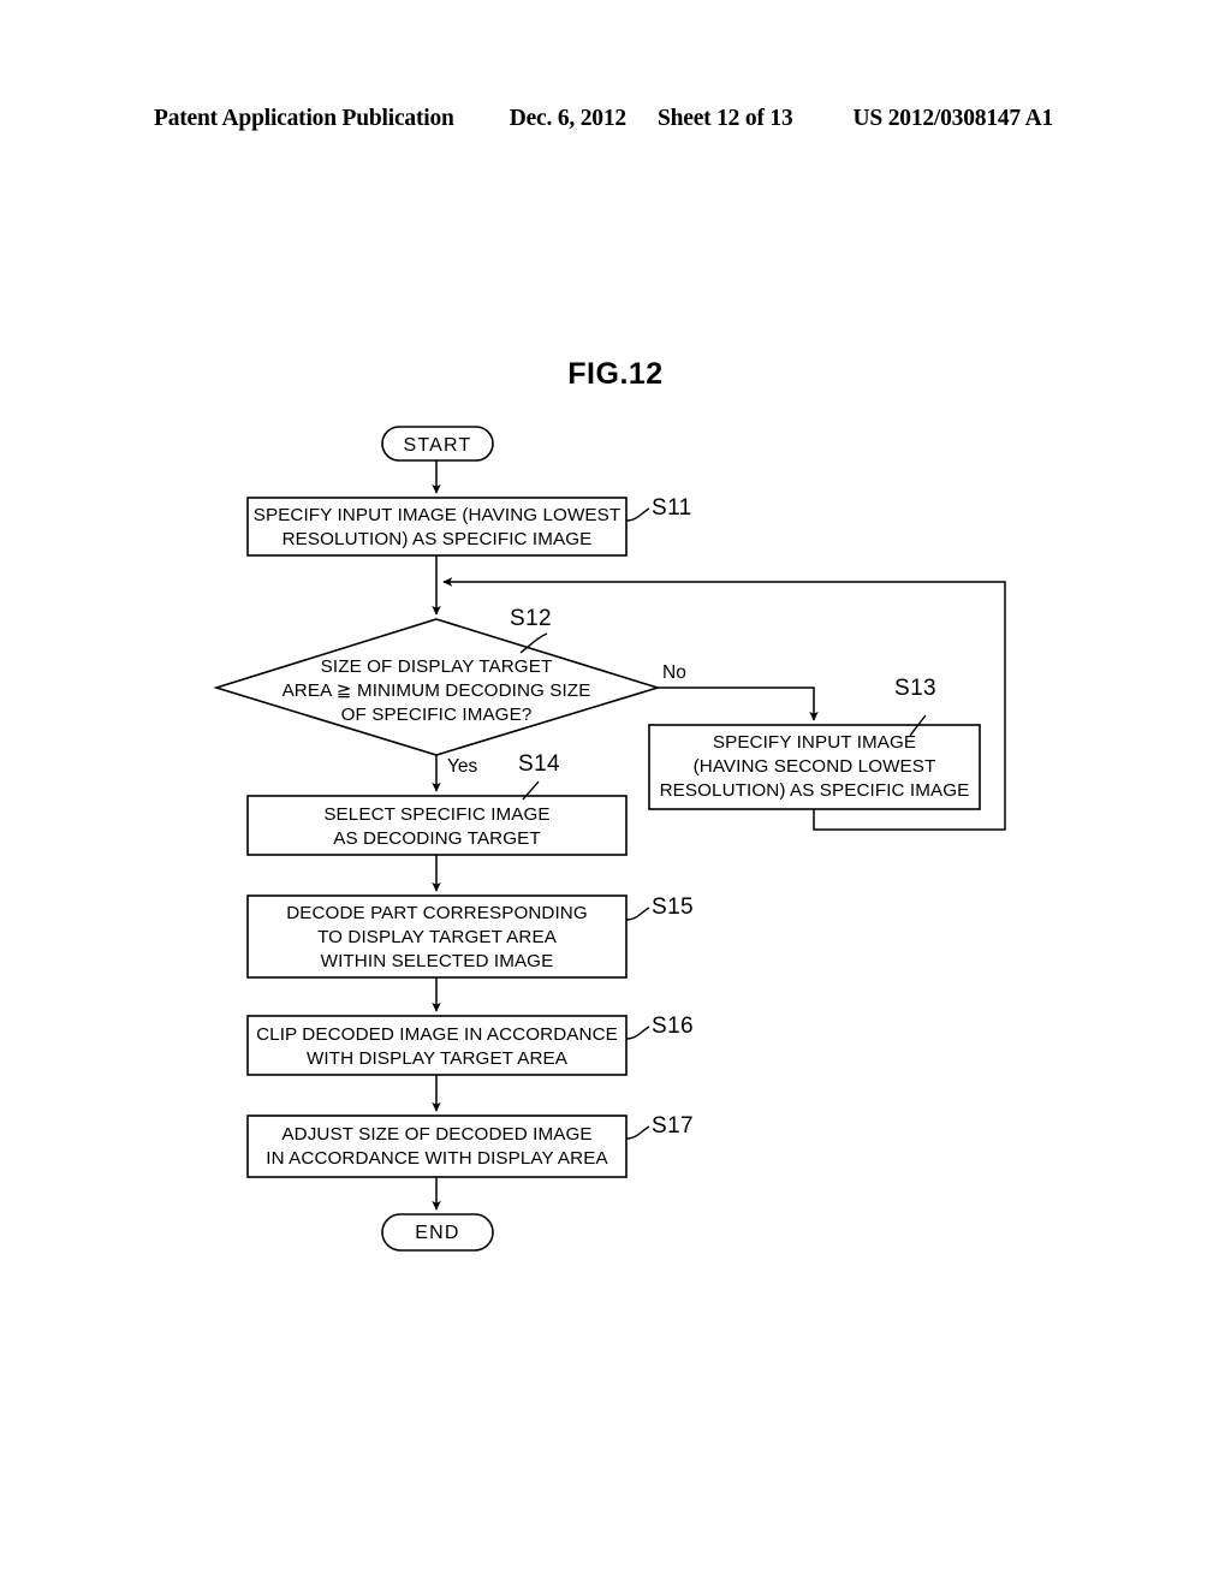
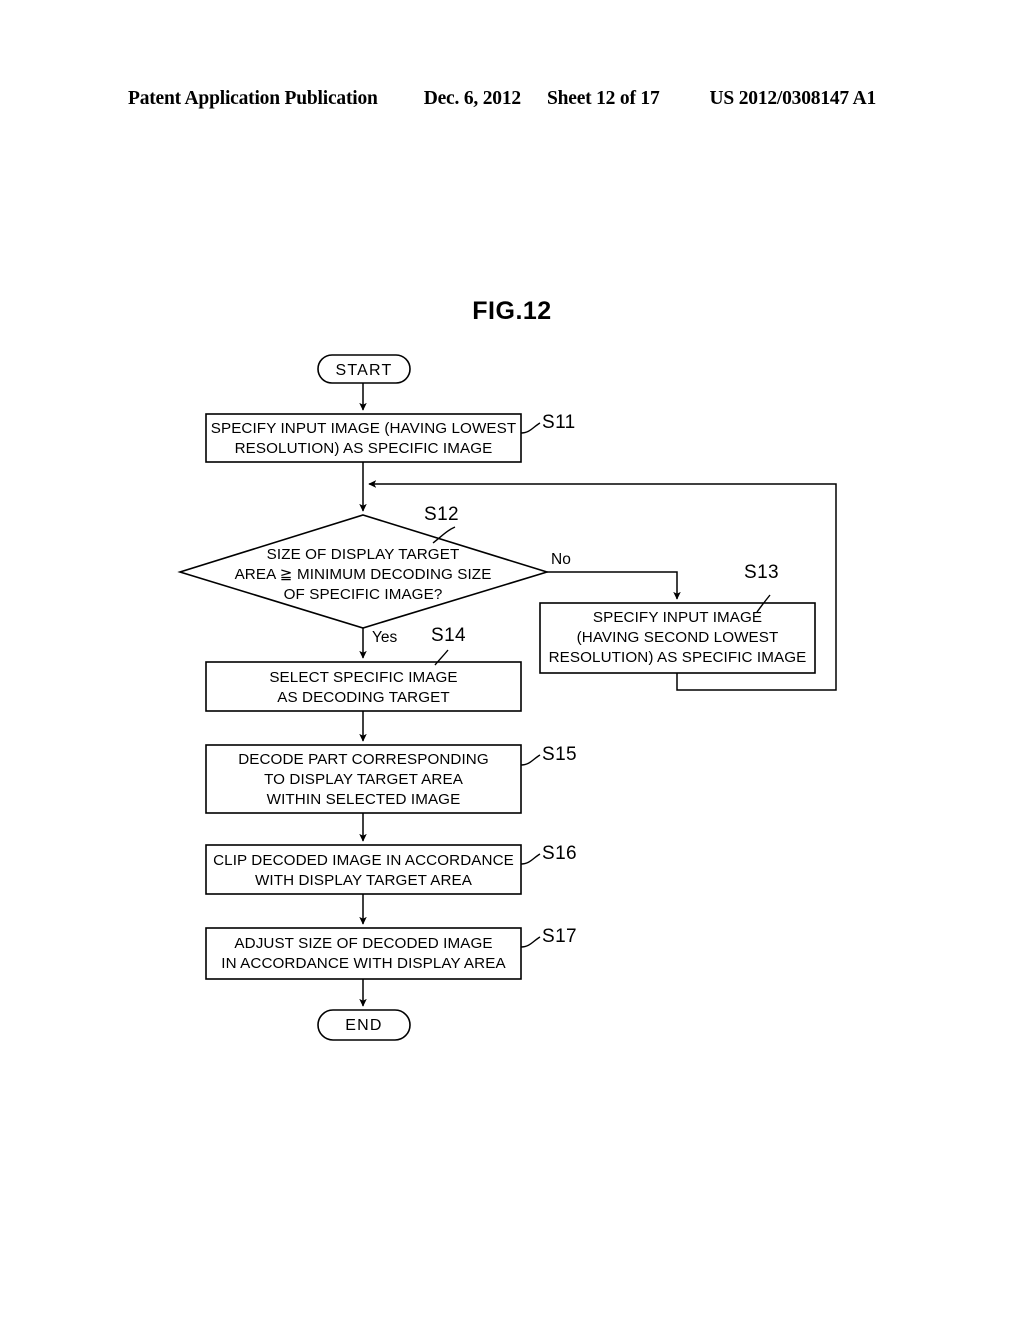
  Patent Application Publication
  Dec. 6, 2012
- Sheet 12 of 13
+ Sheet 12 of 17
  US 2012/0308147 A1
  FIG.12
  START
  SPECIFY INPUT IMAGE (HAVING LOWEST
  RESOLUTION) AS SPECIFIC IMAGE
  SIZE OF DISPLAY TARGET
  AREA ≧ MINIMUM DECODING SIZE
  OF SPECIFIC IMAGE?
  SPECIFY INPUT IMAGE
  (HAVING SECOND LOWEST
  RESOLUTION) AS SPECIFIC IMAGE
  SELECT SPECIFIC IMAGE
  AS DECODING TARGET
  DECODE PART CORRESPONDING
  TO DISPLAY TARGET AREA
  WITHIN SELECTED IMAGE
  CLIP DECODED IMAGE IN ACCORDANCE
  WITH DISPLAY TARGET AREA
  ADJUST SIZE OF DECODED IMAGE
  IN ACCORDANCE WITH DISPLAY AREA
  END
  S11
  S12
  S13
  S14
  S15
  S16
  S17
  Yes
  No
